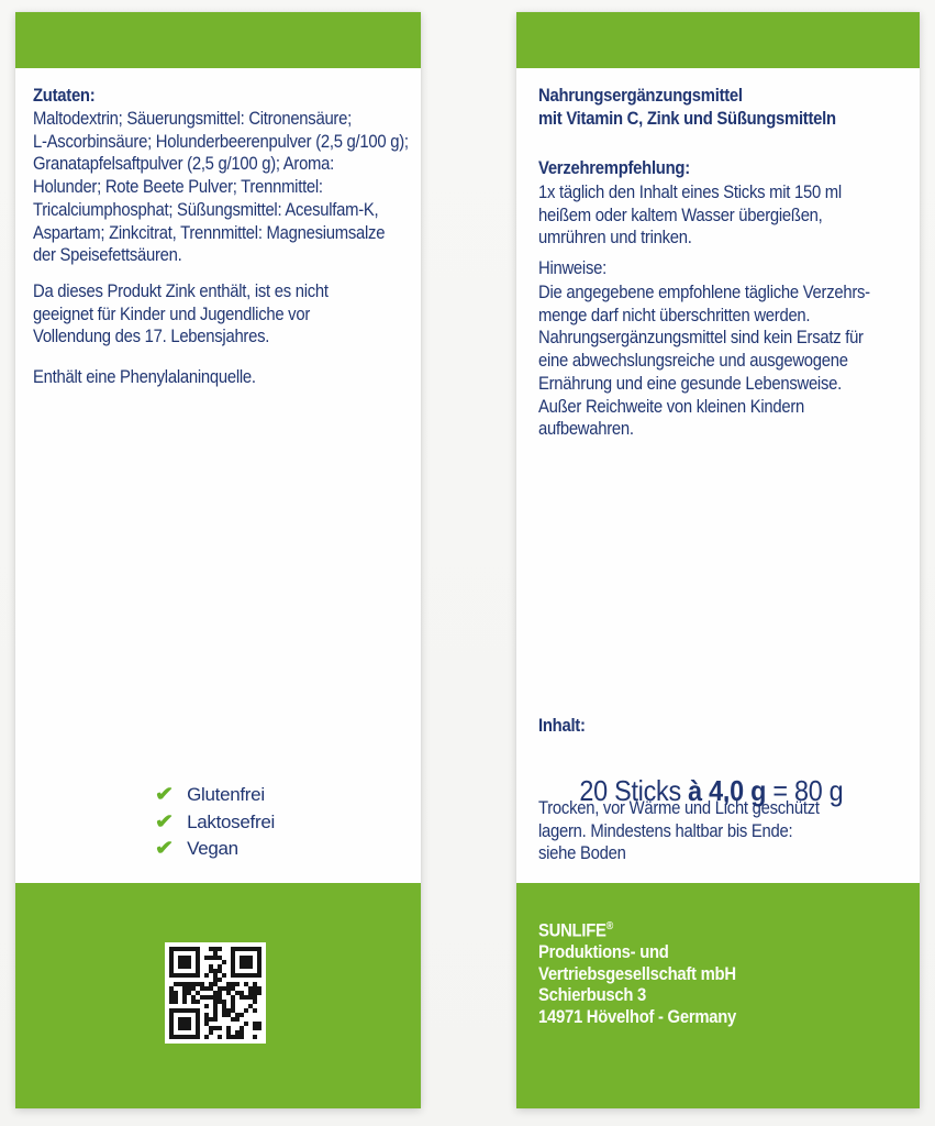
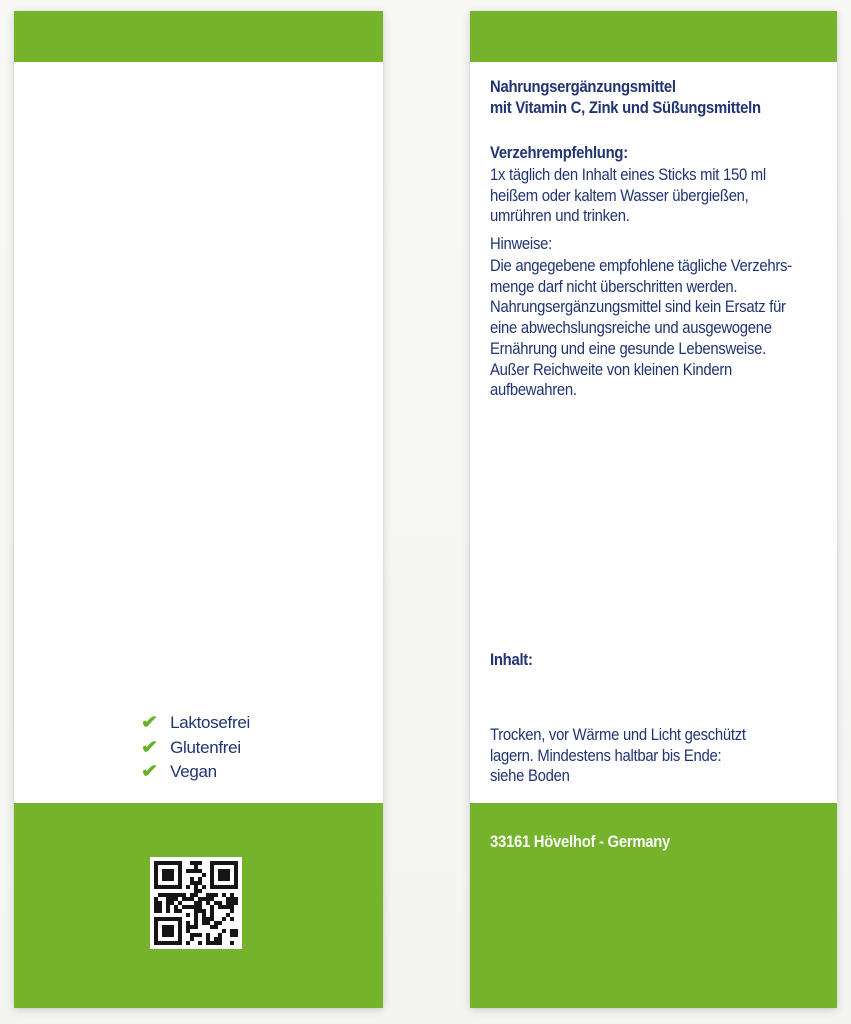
- Zutaten:
- Maltodextrin; Säuerungsmittel: Citronensäure;
- L-Ascorbinsäure; Holunderbeerenpulver (2,5 g/100 g);
- Granatapfelsaftpulver (2,5 g/100 g); Aroma:
- Holunder; Rote Beete Pulver; Trennmittel:
- Tricalciumphosphat; Süßungsmittel: Acesulfam-K,
- Aspartam; Zinkcitrat, Trennmittel: Magnesiumsalze
- der Speisefettsäuren.
- Da dieses Produkt Zink enthält, ist es nicht
- geeignet für Kinder und Jugendliche vor
- Vollendung des 17. Lebensjahres.
- Enthält eine Phenylalaninquelle.
  ✔
- Glutenfrei
+ Laktosefrei
  ✔
- Laktosefrei
+ Glutenfrei
  ✔
  Vegan
  Nahrungsergänzungsmittel
  mit Vitamin C, Zink und Süßungsmitteln
  Verzehrempfehlung:
  1x täglich den Inhalt eines Sticks mit 150 ml
  heißem oder kaltem Wasser übergießen,
  umrühren und trinken.
  Hinweise:
  Die angegebene empfohlene tägliche Verzehrs-
  menge darf nicht überschritten werden.
  Nahrungsergänzungsmittel sind kein Ersatz für
  eine abwechslungsreiche und ausgewogene
  Ernährung und eine gesunde Lebensweise.
  Außer Reichweite von kleinen Kindern
  aufbewahren.
  Inhalt:
- 20 Sticks à 4,0 g = 80 g
  Trocken, vor Wärme und Licht geschützt
  lagern. Mindestens haltbar bis Ende:
  siehe Boden
- SUNLIFE®
- Produktions- und
- Vertriebsgesellschaft mbH
- Schierbusch 3
- 14971 Hövelhof - Germany
+ 33161 Hövelhof - Germany
